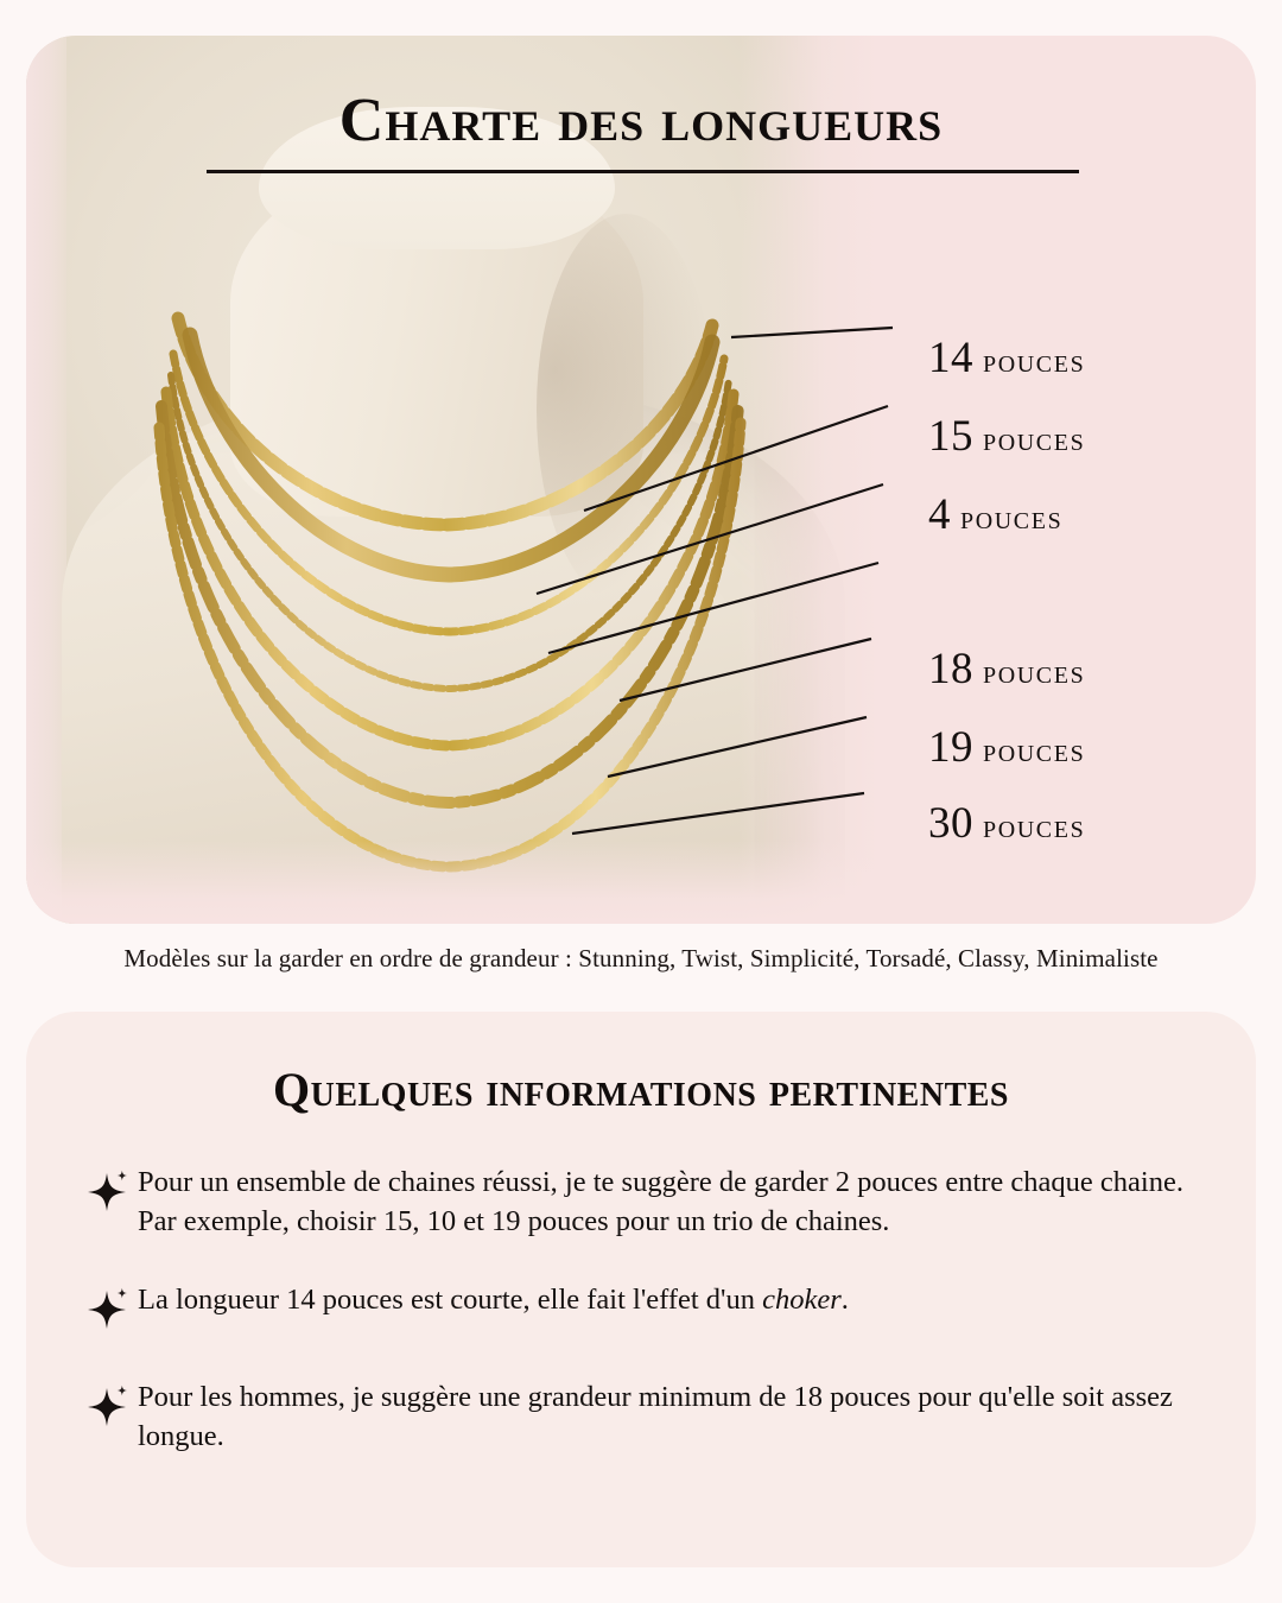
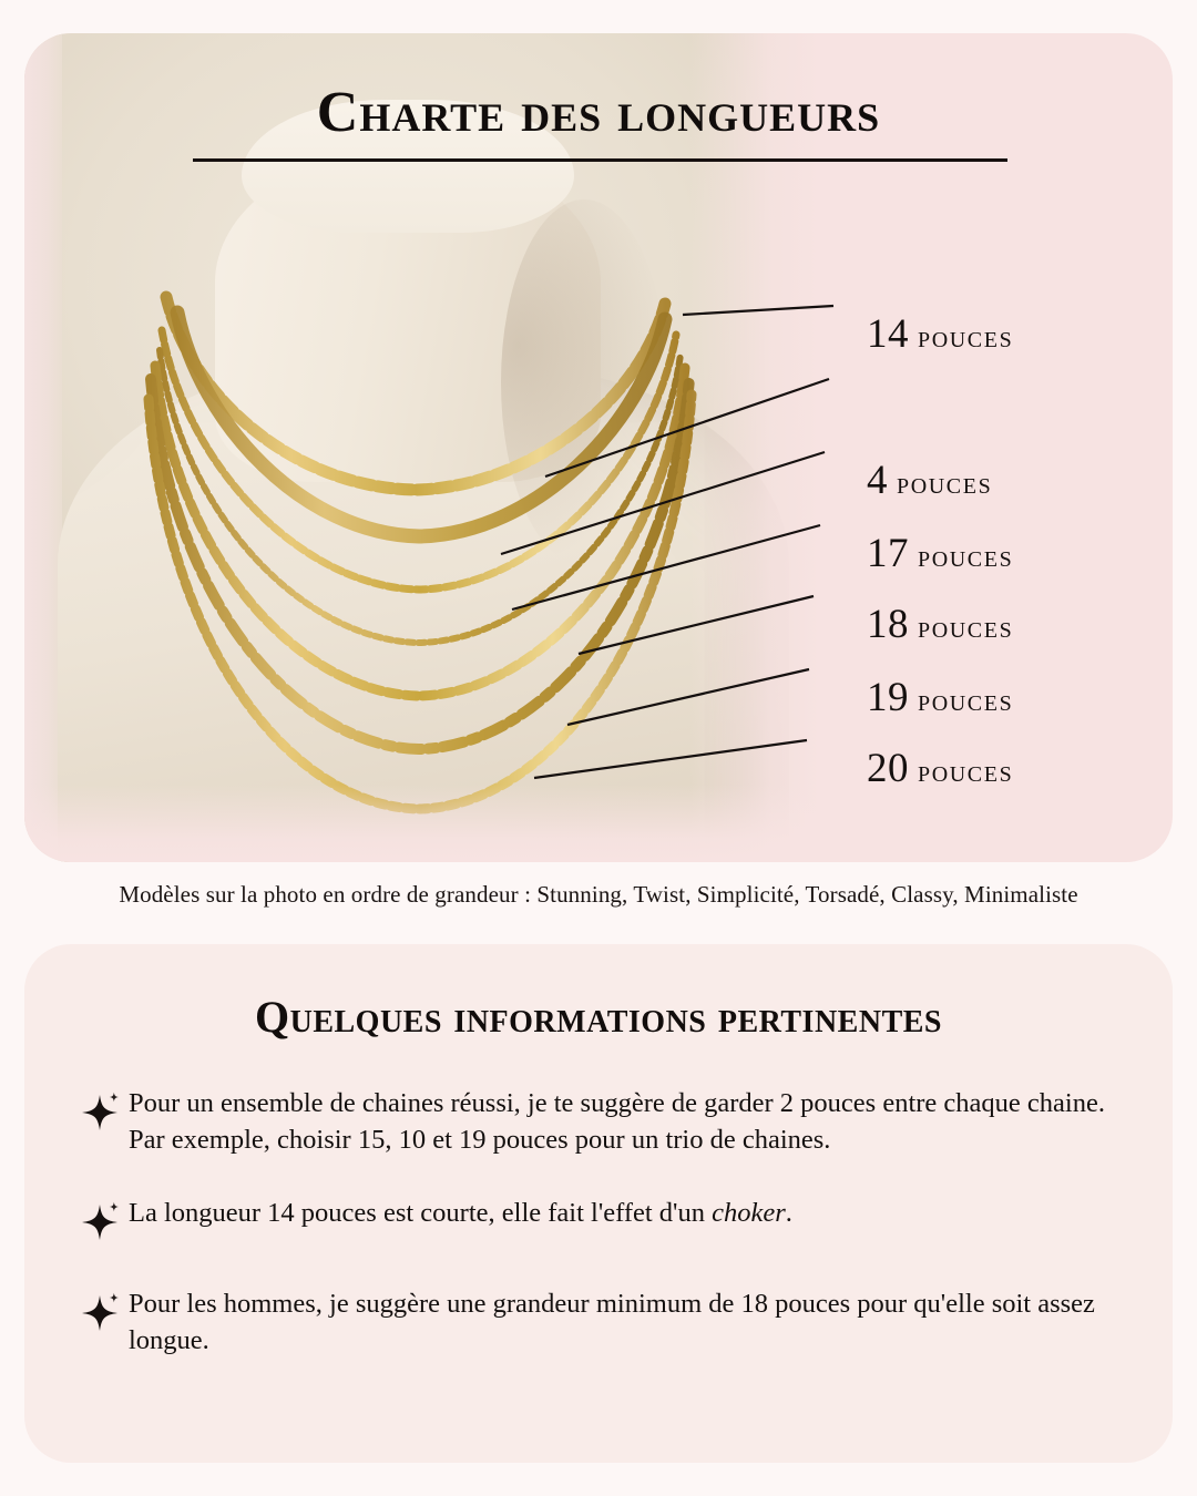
  14 pouces
- 15 pouces
  4 pouces
+ 17 pouces
  18 pouces
  19 pouces
- 30 pouces
+ 20 pouces
  Charte des longueurs
- Modèles sur la garder en ordre de grandeur : Stunning, Twist, Simplicité, Torsadé, Classy, Minimaliste
+ Modèles sur la photo en ordre de grandeur : Stunning, Twist, Simplicité, Torsadé, Classy, Minimaliste
  Quelques informations pertinentes
  Pour un ensemble de chaines réussi, je te suggère de garder 2 pouces entre chaque chaine. Par exemple, choisir 15, 10 et 19 pouces pour un trio de chaines.
  La longueur 14 pouces est courte, elle fait l'effet d'un choker.
  Pour les hommes, je suggère une grandeur minimum de 18 pouces pour qu'elle soit assez longue.
